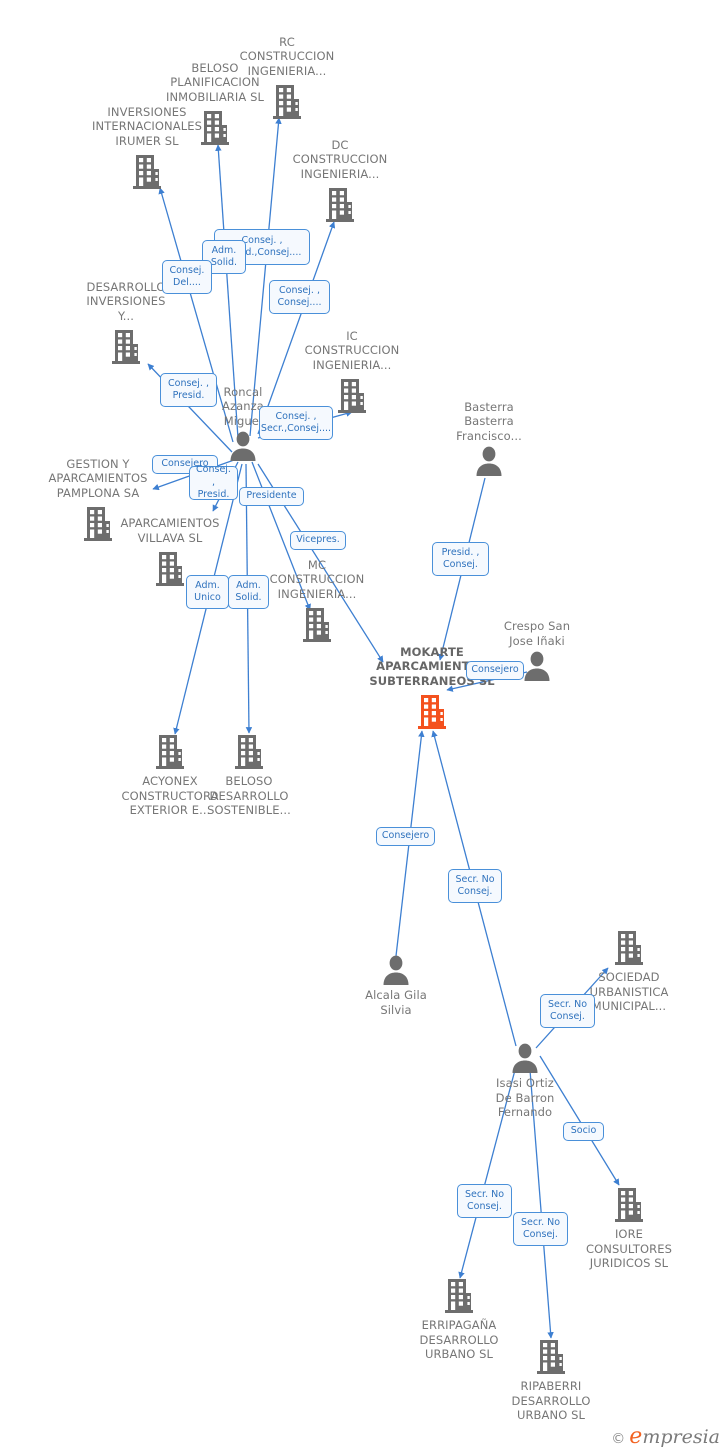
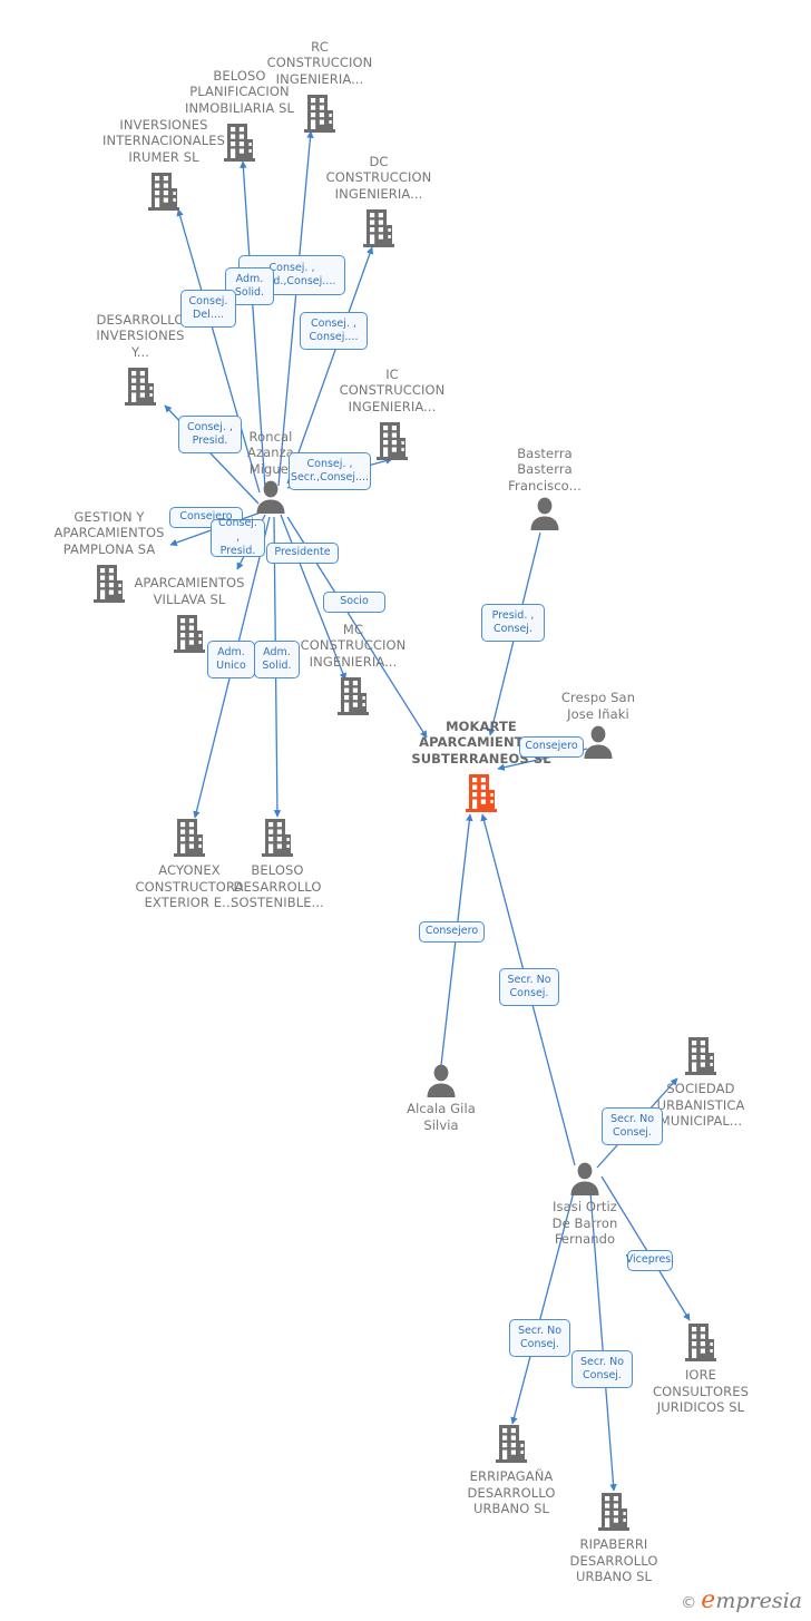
  RC
  CONSTRUCCION
  INGENIERIA...
  BELOSO
  PLANIFICACION
  INMOBILIARIA SL
  INVERSIONES
  INTERNACIONALES
  IRUMER SL
  DC
  CONSTRUCCION
  INGENIERIA...
  DESARROLLO
  INVERSIONES
  Y...
  IC
  CONSTRUCCION
  INGENIERIA...
  Roncal
  Azanz
  Migue
  GESTION Y
  APARCAMIENTOS
  PAMPLONA SA
  APARCAMIENTOS
  VILLAVA SL
  MC
  CONSTRUCCION
  INGENIERIA...
  Basterra
  Basterra
  Francisco...
  Crespo San
  Jose Iñaki
  MOKARTE
  APARCAMIEN
  SUBTERRANEOS SL
  ACYONEX
  CONSTRUCTORA
  EXTERIOR E...
  BELOSO
  DESARROLLO
  SOSTENIBLE...
  Alcala Gila
  Silvia
  SOCIEDAD
  URBANISTICA
  MUNICIPAL...
  Isasi Ortiz
  De Barron
  Fernando
  IORE
  CONSULTORES
  JURIDICOS SL
  ERRIPAGAÑA
  DESARROLLO
  URBANO SL
  RIPABERRI
  DESARROLLO
  URBANO SL
  Consej. ,
  d.,Consej....
  Adm.
  Solid.
  Consej.
  Del....
  Consej. ,
  Consej....
  Consej. ,
  Presid.
  Consej. ,
  Secr.,Consej....
  Consejero
  Consej. ,
  Presid.
  Presidente
- Vicepres.
+ Socio
  Presid. ,
  Consej.
  Adm.
  Unico
  Adm.
  Solid.
  Consejero
  Consejero
  Secr. No
  Consej.
  Secr. No
  Consej.
- Socio
+ Vicepres.
  Secr. No
  Consej.
  Secr. No
  Consej.
  ©
  empresia
